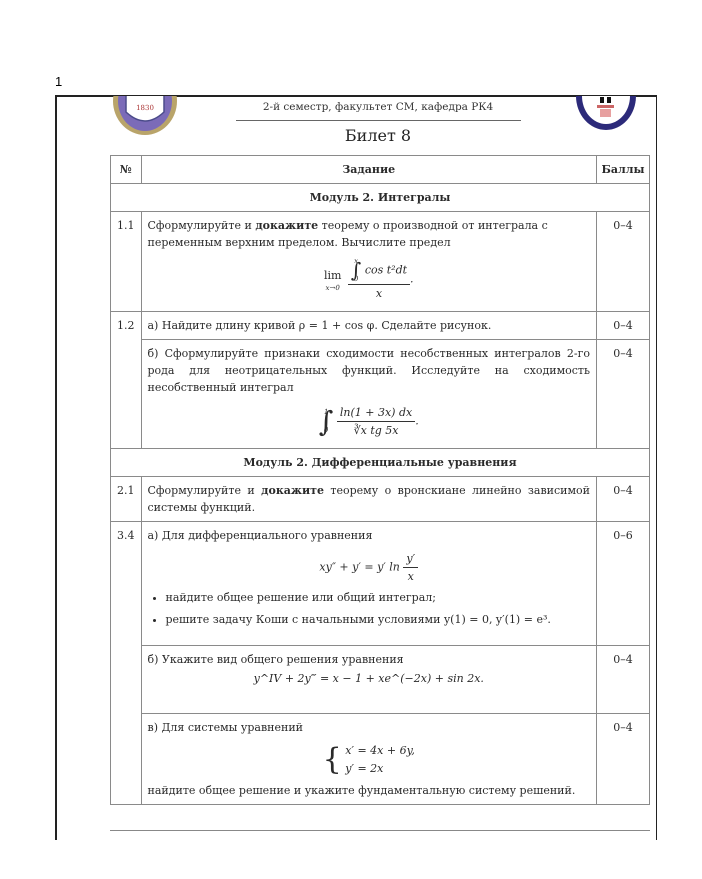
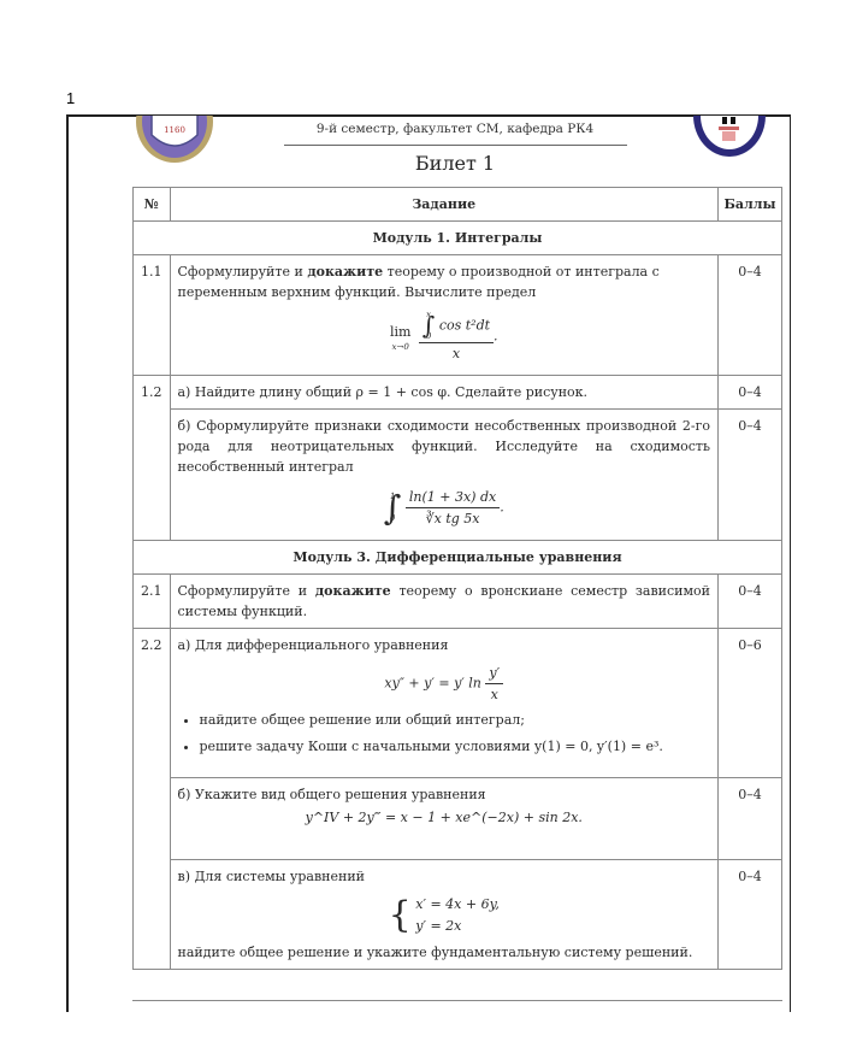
  1
- 1830
+ 1160
- 2-й семестр, факультет СМ, кафедра РК4
+ 9-й семестр, факультет СМ, кафедра РК4
- Билет 8
+ Билет 1
  №	Задание	Баллы
- Модуль 2. Интегралы
+ Модуль 1. Интегралы
- 1.1	Сформулируйте и докажите теорему о производной от интеграла с переменным верхним пределом. Вычислите предел limx→0 x∫0 cos t²dt x .	0–4
+ 1.1	Сформулируйте и докажите теорему о производной от интеграла с переменным верхним функций. Вычислите предел limx→0 x∫0 cos t²dt x .	0–4
- 1.2	а) Найдите длину кривой ρ = 1 + cos φ. Сделайте рисунок.	0–4
+ 1.2	а) Найдите длину общий ρ = 1 + cos φ. Сделайте рисунок.	0–4
- б) Сформулируйте признаки сходимости несобственных интегралов 2-го рода для неотрицательных функций. Исследуйте на сходимость несобственный интеграл 1∫0 ln(1 + 3x) dx ∛x tg 5x .	0–4
+ б) Сформулируйте признаки сходимости несобственных производной 2-го рода для неотрицательных функций. Исследуйте на сходимость несобственный интеграл 1∫0 ln(1 + 3x) dx ∛x tg 5x .	0–4
- Модуль 2. Дифференциальные уравнения
+ Модуль 3. Дифференциальные уравнения
- 2.1	Сформулируйте и докажите теорему о вронскиане линейно зависимой системы функций.	0–4
+ 2.1	Сформулируйте и докажите теорему о вронскиане семестр зависимой системы функций.	0–4
- 3.4	а) Для дифференциального уравнения xy″ + y′ = y′ ln y′x найдите общее решение или общий интеграл; решите задачу Коши с начальными условиями y(1) = 0, y′(1) = e³.	0–6
+ 2.2	а) Для дифференциального уравнения xy″ + y′ = y′ ln y′x найдите общее решение или общий интеграл; решите задачу Коши с начальными условиями y(1) = 0, y′(1) = e³.	0–6
  б) Укажите вид общего решения уравнения y^IV + 2y‴ = x − 1 + xe^(−2x) + sin 2x.	0–4
  в) Для системы уравнений { x′ = 4x + 6y, y′ = 2x найдите общее решение и укажите фундаментальную систему решений.	0–4
